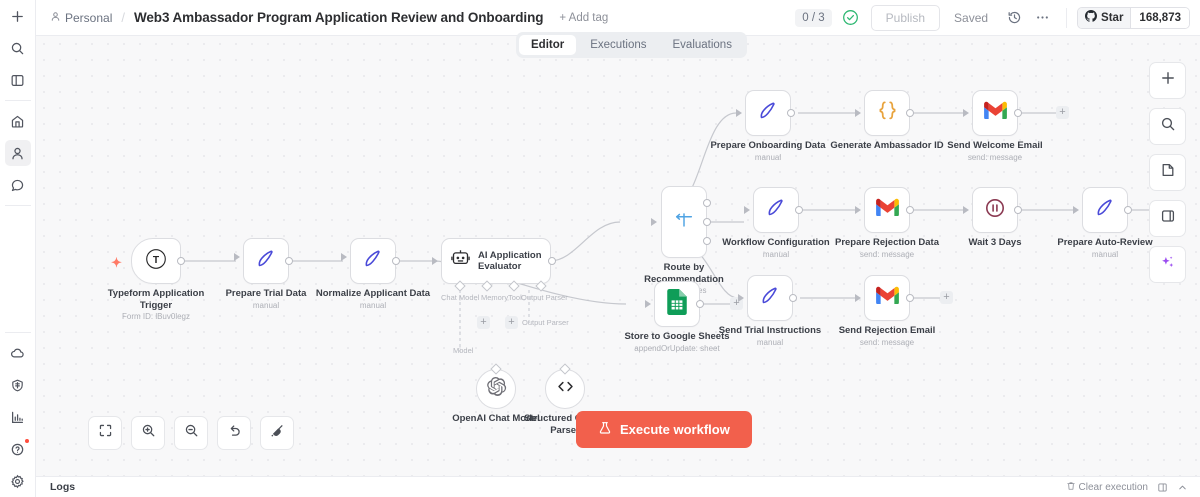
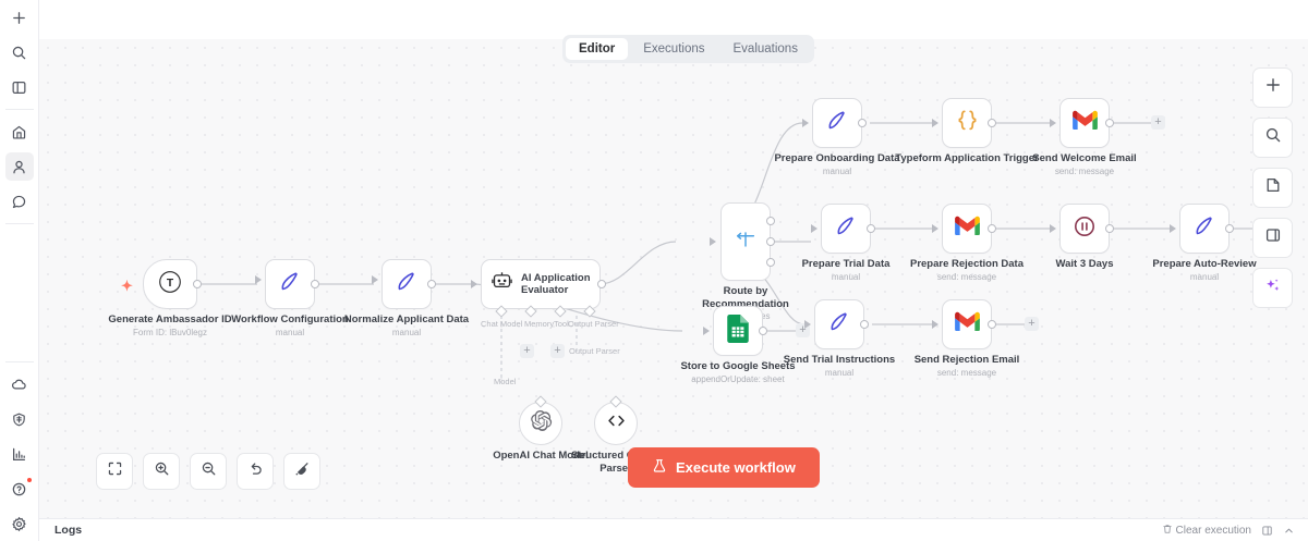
- Personal
- /
- Web3 Ambassador Program Application Review and Onboarding
- + Add tag
- 0 / 3
- Publish
- Saved
- Star
- 168,873
  Editor
  Executions
  Evaluations
  ✦
  T
- Typeform Application Trigger
+ Generate Ambassador ID
  Form ID: lBuv0legz
- Prepare Trial Data
+ Workflow Configuration
  manual
  Normalize Applicant Data
  manual
  AI Application
  Evaluator
  Chat Model
  Memory
  Tool
  Output Parser
  +
  +
  Output Parser
  Model
  OpenAI Chat Model
  Route by Recommendation
  Prepare Onboarding Data
  manual
- Generate Ambassador ID
+ Typeform Application Trigger
  +
  Send Welcome Email
  send: message
- Workflow Configuration
+ Prepare Trial Data
  manual
  Prepare Rejection Data
  send: message
  Wait 3 Days
  Prepare Auto-Review
  manual
  +
  Store to Google Sheets
  appendOrUpdate: sheet
  Send Trial Instructions
  manual
  +
  Send Rejection Email
  send: message
  Execute workflow
  Logs
  Clear execution
